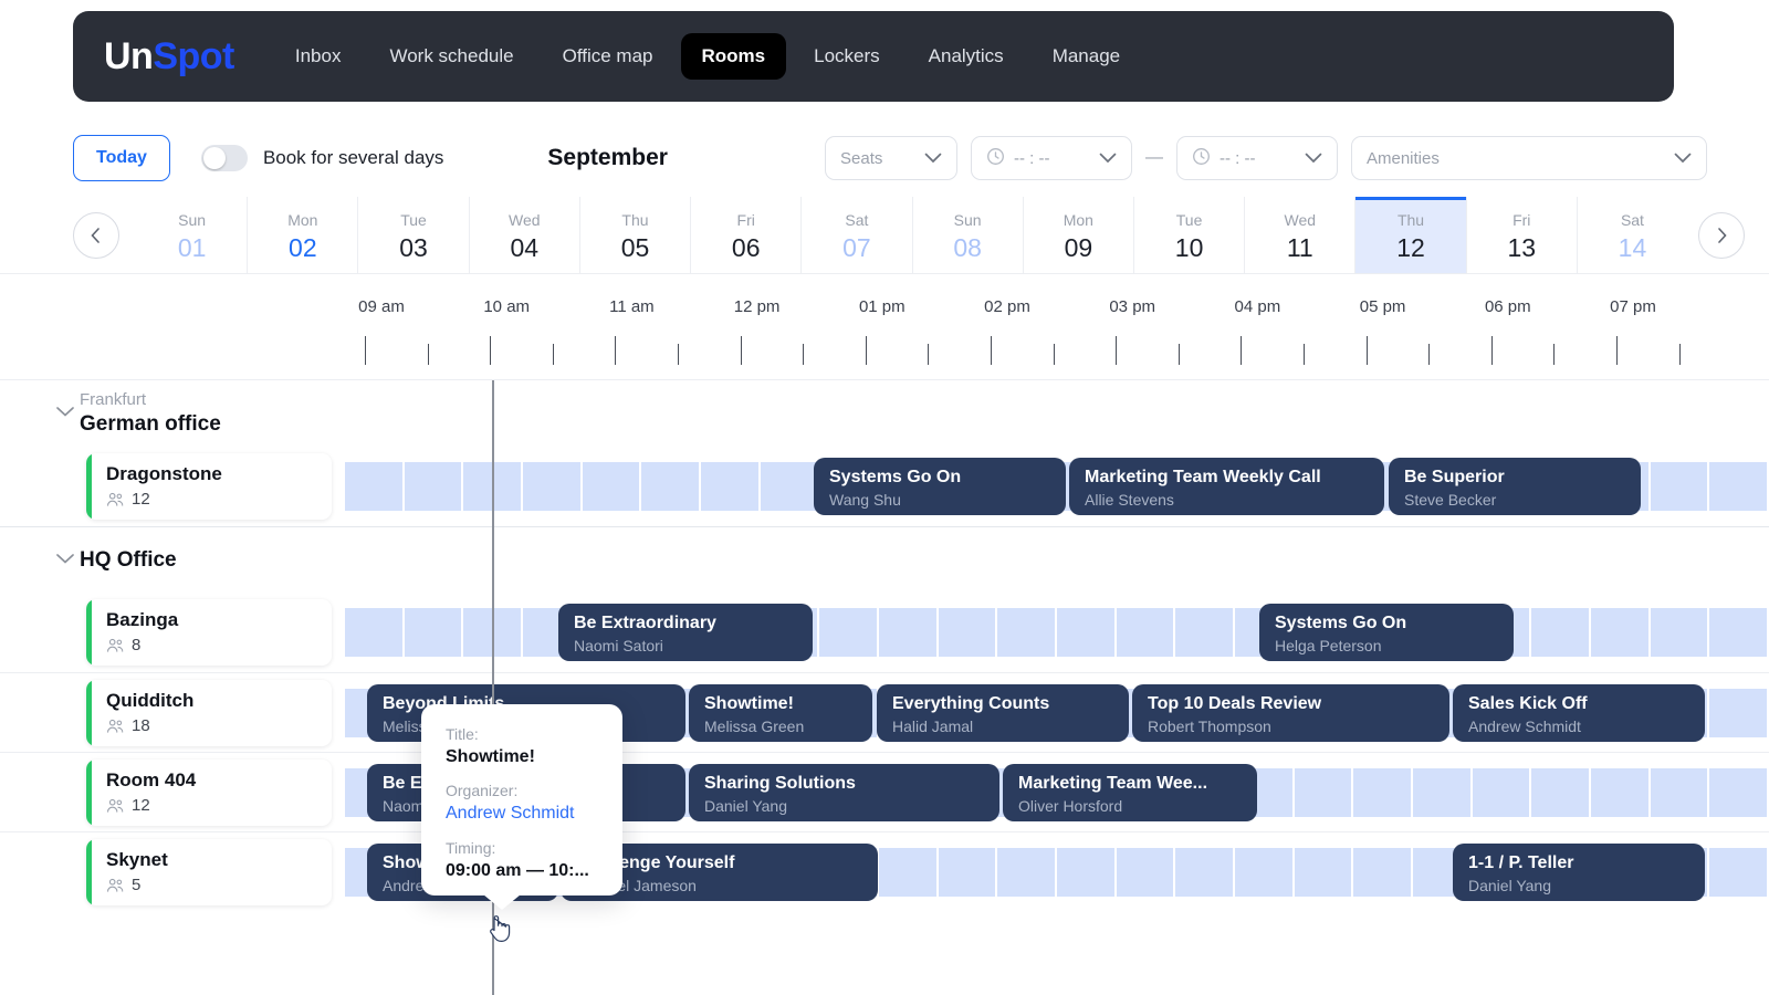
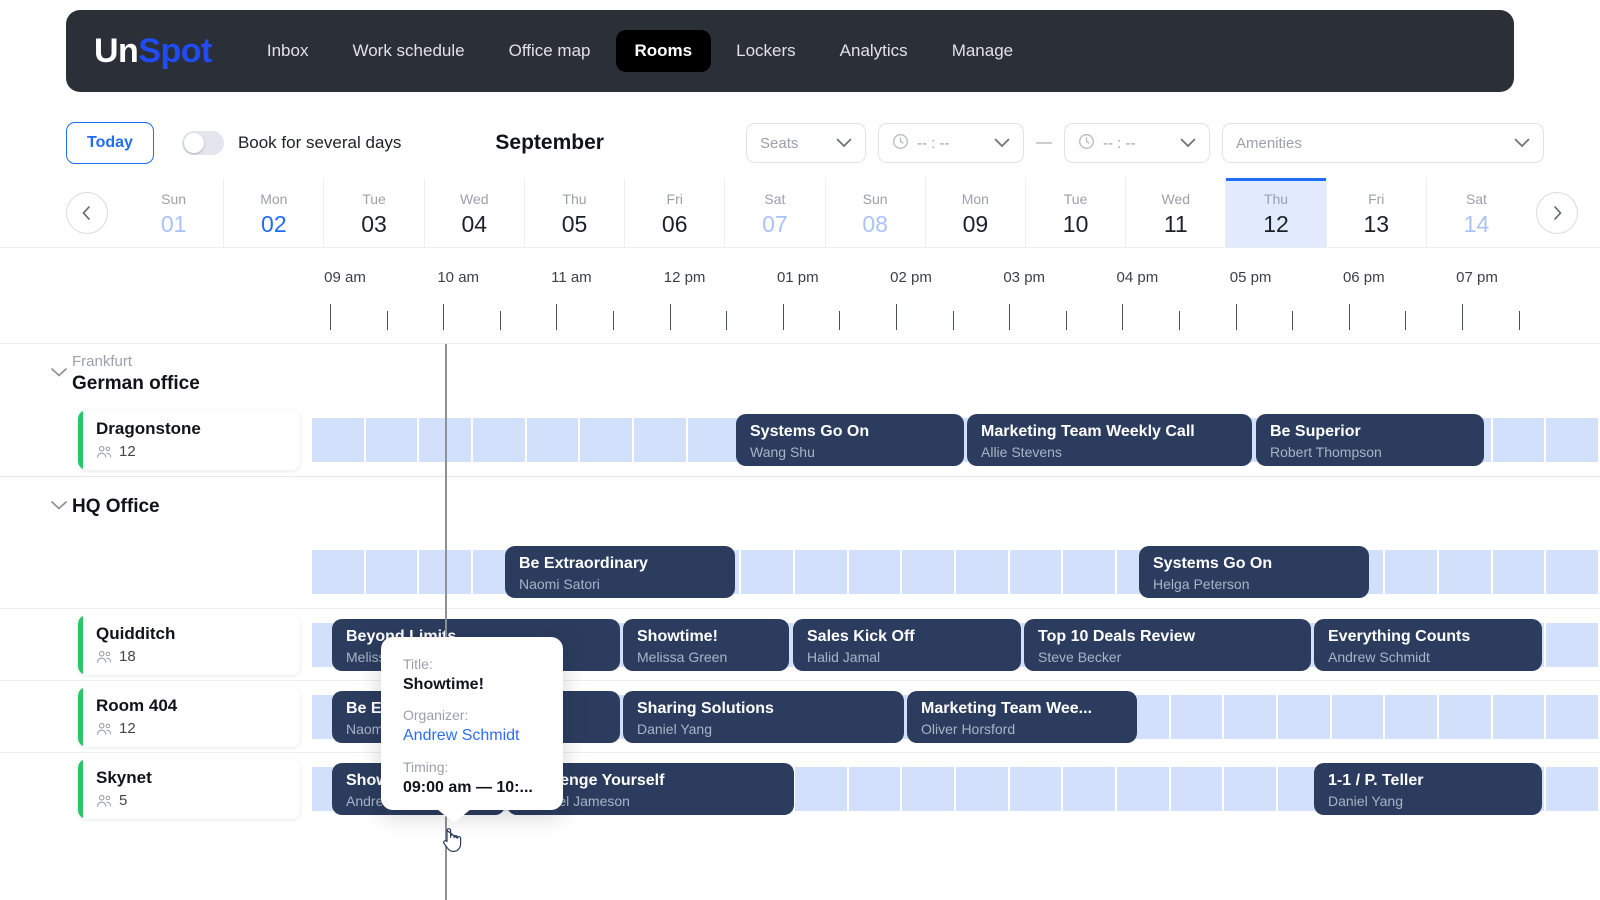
  UnSpot
  Inbox
  Work schedule
  Office map
  Rooms
  Lockers
  Analytics
  Manage
  Today
  Book for several days
  September
  Seats
  -- : --
  —
  -- : --
  Amenities
  Sun
  01
  Mon
  02
  Tue
  03
  Wed
  04
  Thu
  05
  Fri
  06
  Sat
  07
  Sun
  08
  Mon
  09
  Tue
  10
  Wed
  11
  Thu
  12
  Fri
  13
  Sat
  14
  09 am
  10 am
  11 am
  12 pm
  01 pm
  02 pm
  03 pm
  04 pm
  05 pm
  06 pm
  07 pm
  Frankfurt
  German office
  Dragonstone
  12
  Systems Go On
  Wang Shu
  Marketing Team Weekly Call
  Allie Stevens
  Be Superior
- Steve Becker
+ Robert Thompson
  HQ Office
- Bazinga
- 8
  Be Extraordinary
  Naomi Satori
  Systems Go On
  Helga Peterson
  Quidditch
  18
  Showtime!
  Melissa Green
- Everything Counts
+ Sales Kick Off
  Halid Jamal
  Top 10 Deals Review
- Robert Thompson
+ Steve Becker
- Sales Kick Off
+ Everything Counts
  Andrew Schmidt
  Room 404
  12
  Sharing Solutions
  Daniel Yang
  Marketing Team Wee...
  Oliver Horsford
  Skynet
  5
  enge Yourself
  1-1 / P. Teller
  Daniel Yang
  Title:
  Showtime!
  Organizer:
  Andrew Schmidt
  Timing:
  09:00 am — 10:...
